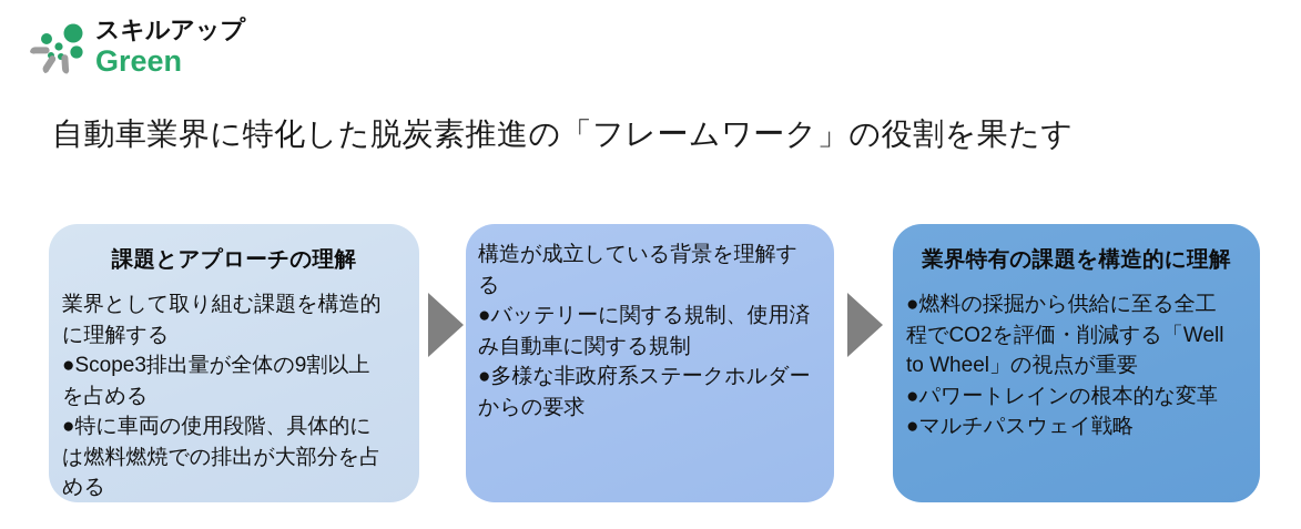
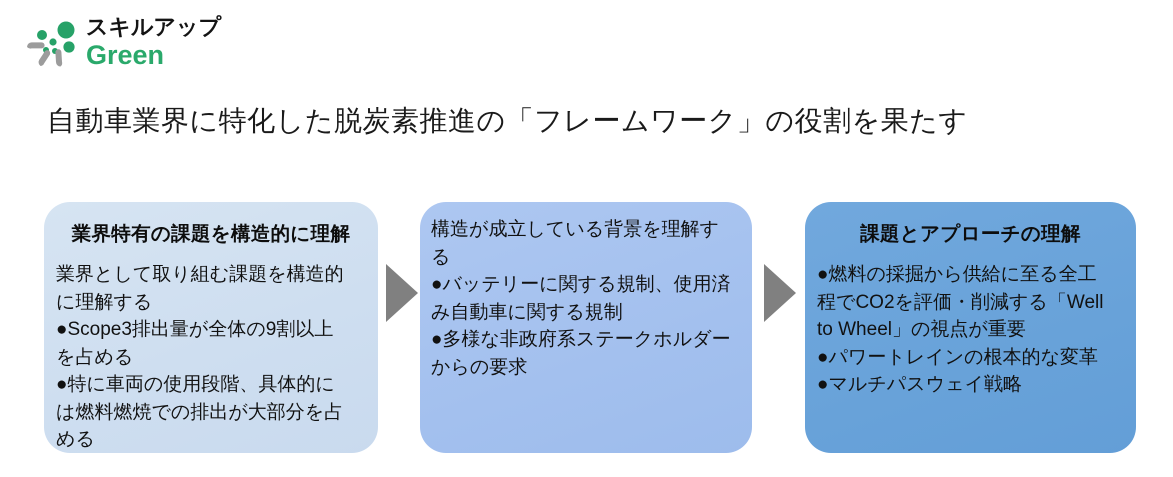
  スキルアップ
  Green
  自動車業界に特化した脱炭素推進の「フレームワーク」の役割を果たす
- 課題とアプローチの理解
+ 業界特有の課題を構造的に理解
  業界として取り組む課題を構造的
  に理解する
  ●Scope3排出量が全体の9割以上
  を占める
  ●特に車両の使用段階、具体的に
  は燃料燃焼での排出が大部分を占
  める
  構造が成立している背景を理解する
  ●バッテリーに関する規制、使用済
  み自動車に関する規制
  ●多様な非政府系ステークホルダー
  からの要求
- 業界特有の課題を構造的に理解
+ 課題とアプローチの理解
  ●燃料の採掘から供給に至る全工
  程でCO2を評価・削減する「Well
  to Wheel」の視点が重要
  ●パワートレインの根本的な変革
  ●マルチパスウェイ戦略
